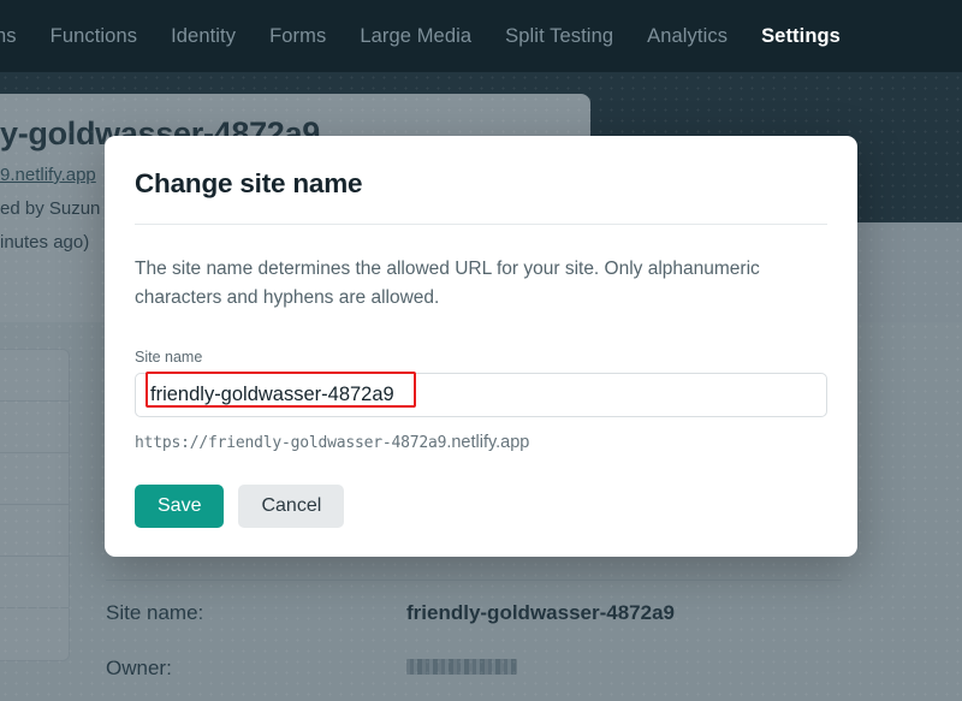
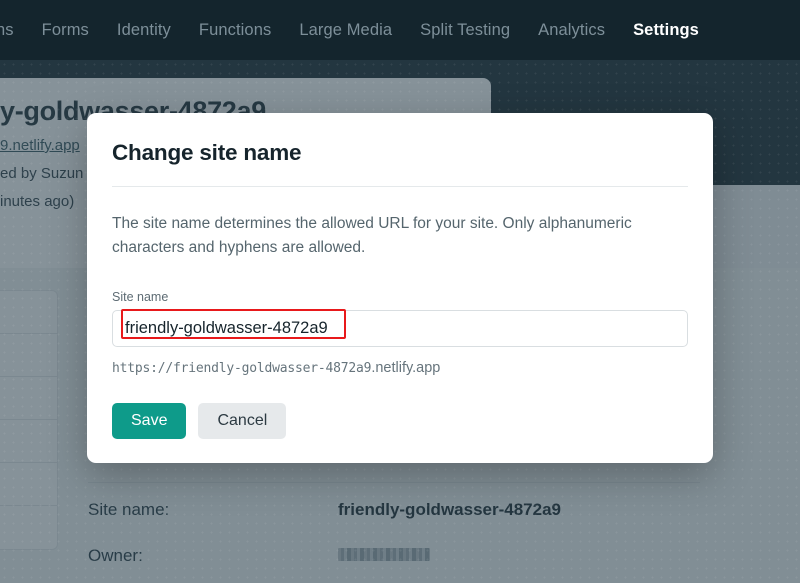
  ns
- Functions
+ Forms
  Identity
- Forms
+ Functions
  Large Media
  Split Testing
  Analytics
  Settings
  Change site name
  The site name determines the allowed URL for your site. Only alphanumeric characters and hyphens are allowed.
  Site name
  friendly-goldwasser-4872a9
  https://friendly-goldwasser-4872a9.netlify.app
  Save
  Cancel
